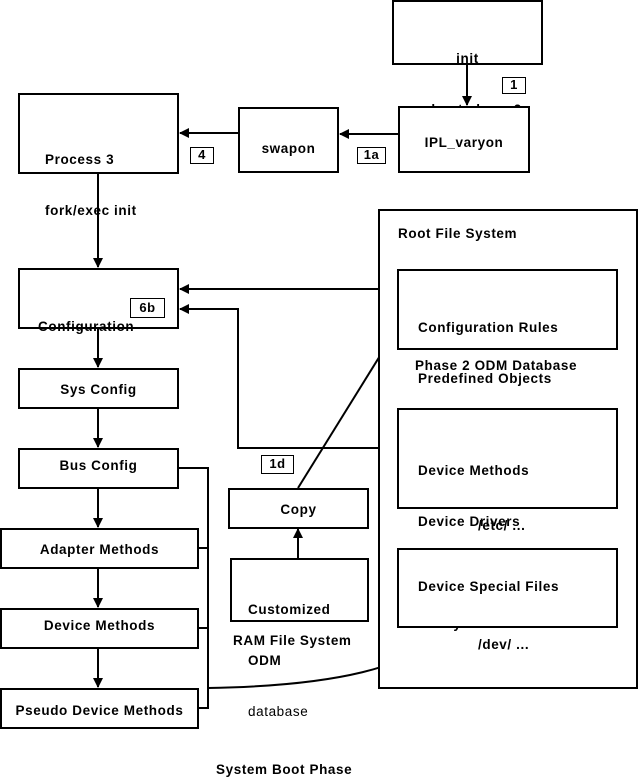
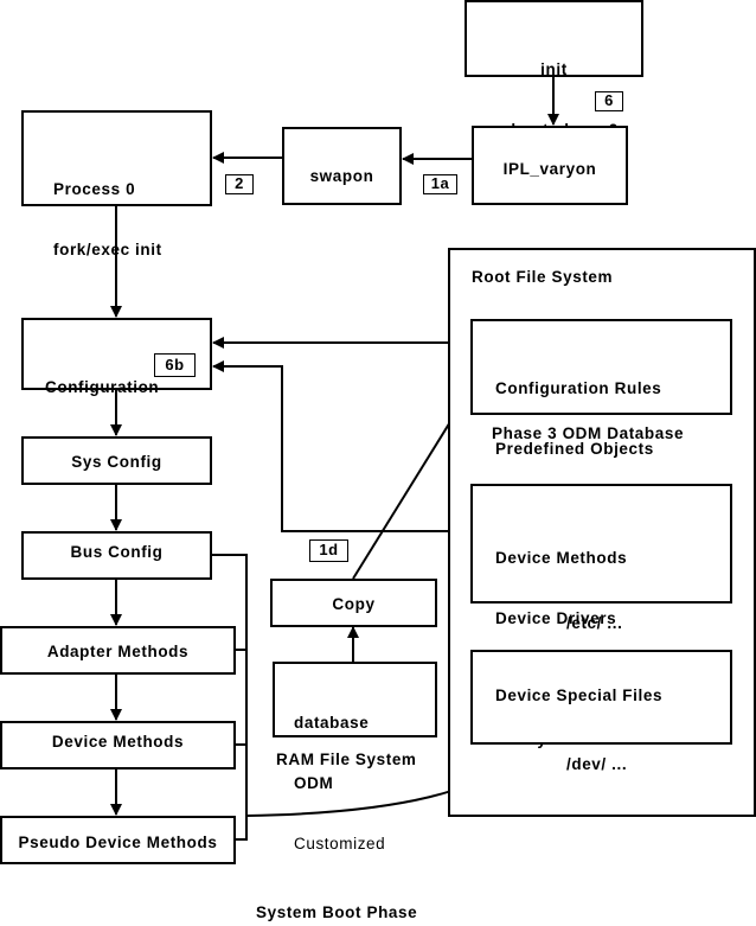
  init
- 1
+ 6
  IPL_varyon
  1a
  swapon
- 4
+ 2
- Process 3
+ Process 0
  fork/exec init
  Configuration
  6b
  Sys Config
  Bus Config
  Adapter Methods
  Device Methods
  Pseudo Device Methods
  1d
  Copy
- Customized
+ database
  ODM
- database
+ Customized
  RAM File System
  Root File System
  Configuration Rules
  Predefined Objects
- Phase 2 ODM Database
+ Phase 3 ODM Database
  Device Methods
  Device Drivers
  /etc/ ...
  Device Special Files
  /dev/ ...
  System Boot Phase
